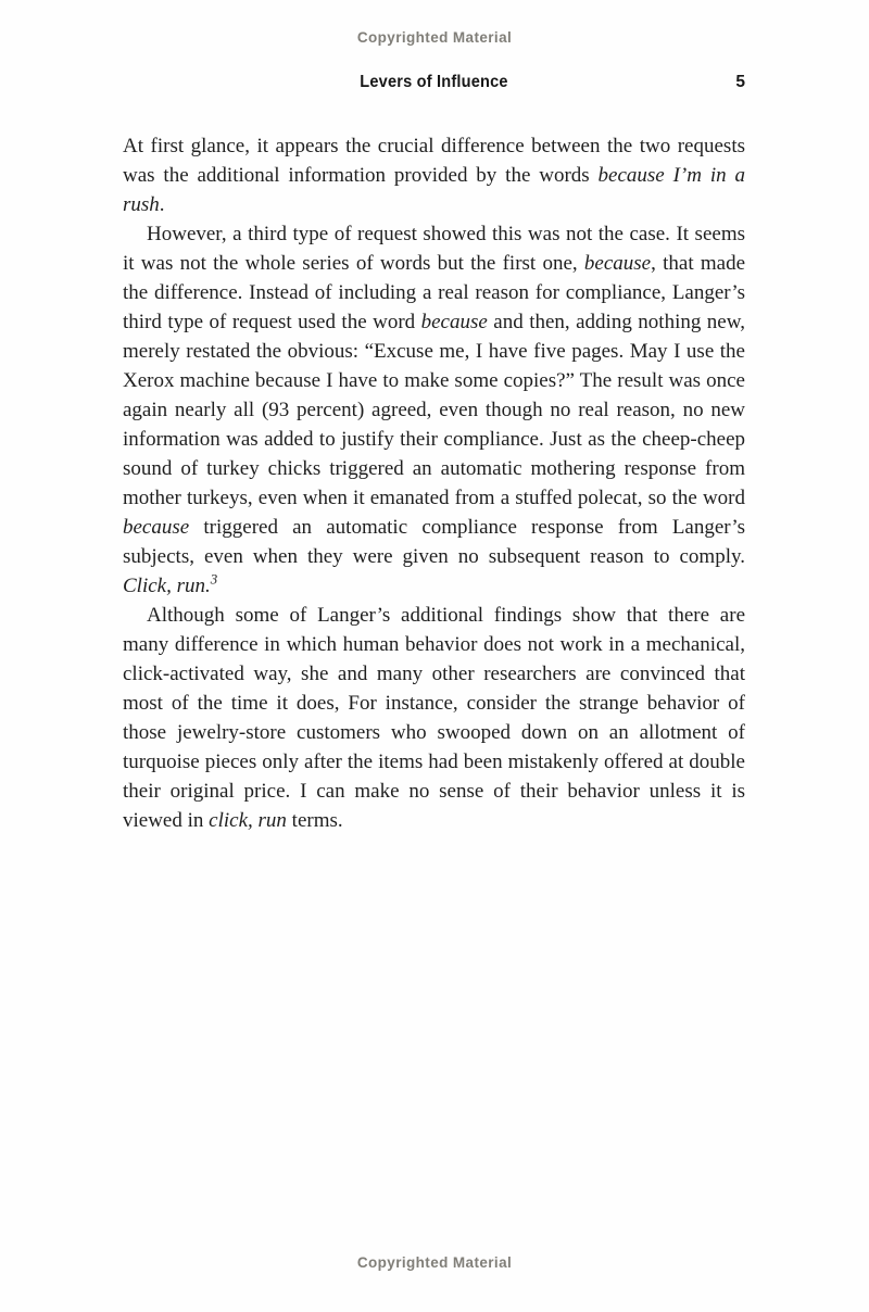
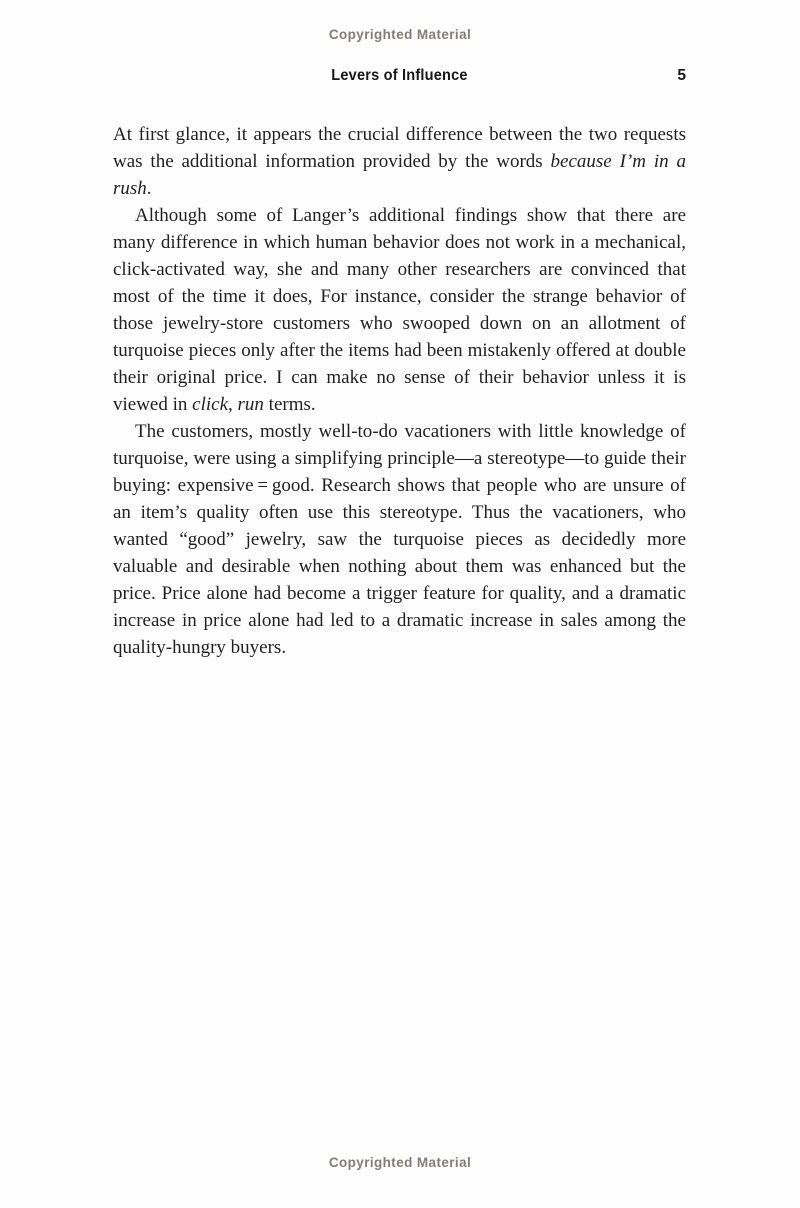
  Copyrighted Material
  Levers of Influence
  5
  At first glance, it appears the crucial difference between the two requests was the additional information provided by the words because I’m in a rush.
- However, a third type of request showed this was not the case. It seems it was not the whole series of words but the first one, because, that made the difference. Instead of including a real reason for compliance, Langer’s third type of request used the word because and then, adding nothing new, merely restated the obvious: “Excuse me, I have five pages. May I use the Xerox machine because I have to make some copies?” The result was once again nearly all (93 percent) agreed, even though no real reason, no new information was added to justify their compliance. Just as the cheep-cheep sound of turkey chicks triggered an automatic mothering response from mother turkeys, even when it emanated from a stuffed polecat, so the word because triggered an automatic compliance response from Langer’s subjects, even when they were given no subsequent reason to comply. Click, run.3
  Although some of Langer’s additional findings show that there are many difference in which human behavior does not work in a mechanical, click-activated way, she and many other researchers are convinced that most of the time it does, For instance, consider the strange behavior of those jewelry-store customers who swooped down on an allotment of turquoise pieces only after the items had been mistakenly offered at double their original price. I can make no sense of their behavior unless it is viewed in click, run terms.
+ The customers, mostly well-to-do vacationers with little knowledge of turquoise, were using a simplifying principle—a stereotype—to guide their buying: expensive = good. Research shows that people who are unsure of an item’s quality often use this stereotype. Thus the vacationers, who wanted “good” jewelry, saw the turquoise pieces as decidedly more valuable and desirable when nothing about them was enhanced but the price. Price alone had become a trigger feature for quality, and a dramatic increase in price alone had led to a dramatic increase in sales among the quality-hungry buyers.
  Copyrighted Material
